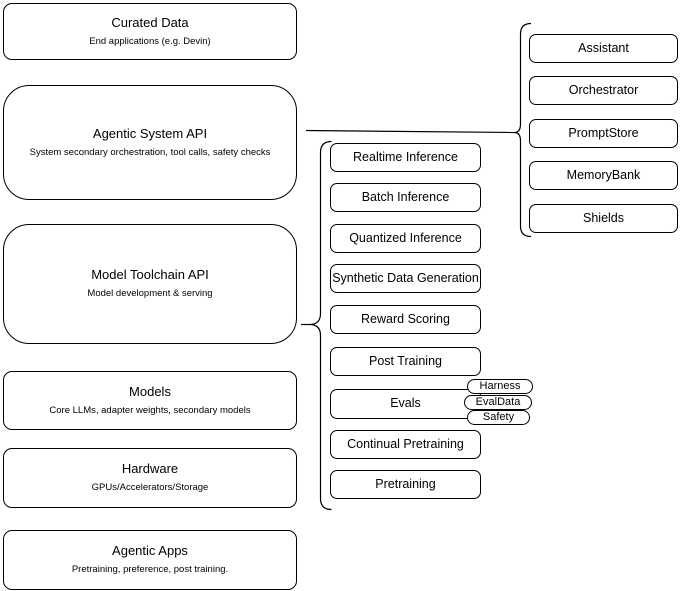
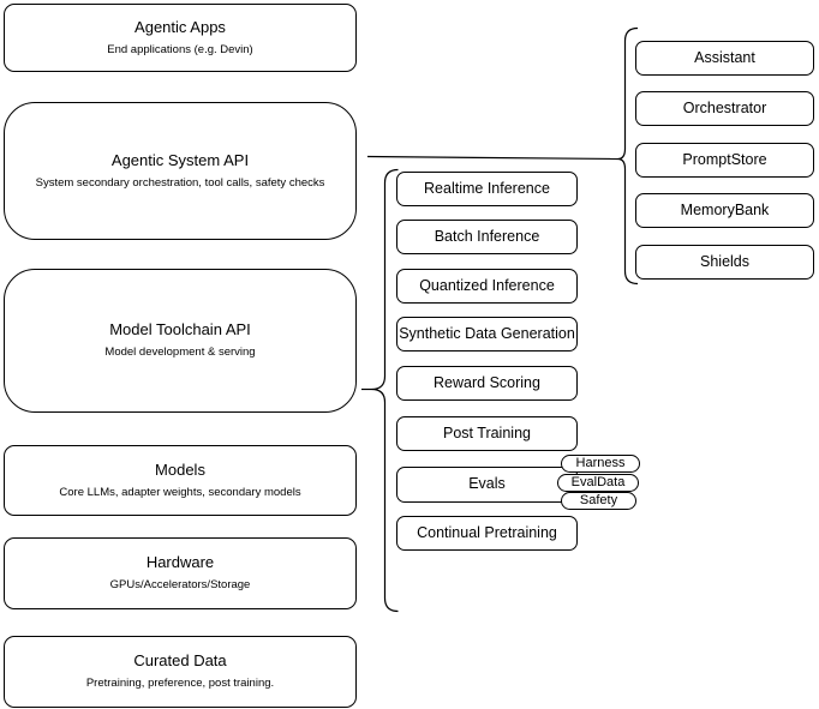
- Curated Data
+ Agentic Apps
  End applications (e.g. Devin)
  Agentic System API
  System secondary orchestration, tool calls, safety checks
  Model Toolchain API
  Model development & serving
  Models
  Core LLMs, adapter weights, secondary models
  Hardware
  GPUs/Accelerators/Storage
- Agentic Apps
+ Curated Data
  Pretraining, preference, post training.
  Realtime Inference
  Batch Inference
  Quantized Inference
  Synthetic Data Generation
  Reward Scoring
  Post Training
  Evals
  Continual Pretraining
- Pretraining
  Harness
  EvalData
  Safety
  Assistant
  Orchestrator
  PromptStore
  MemoryBank
  Shields
